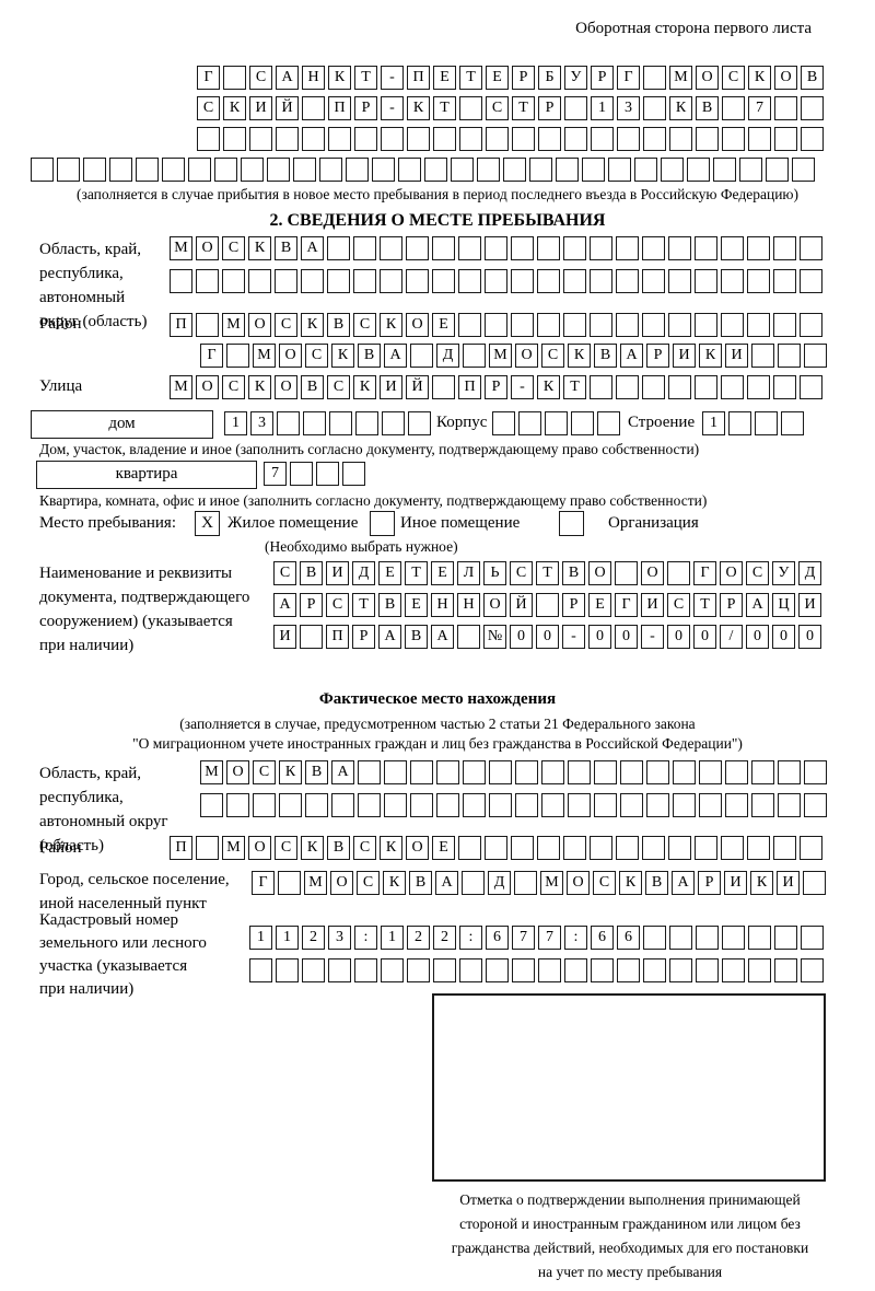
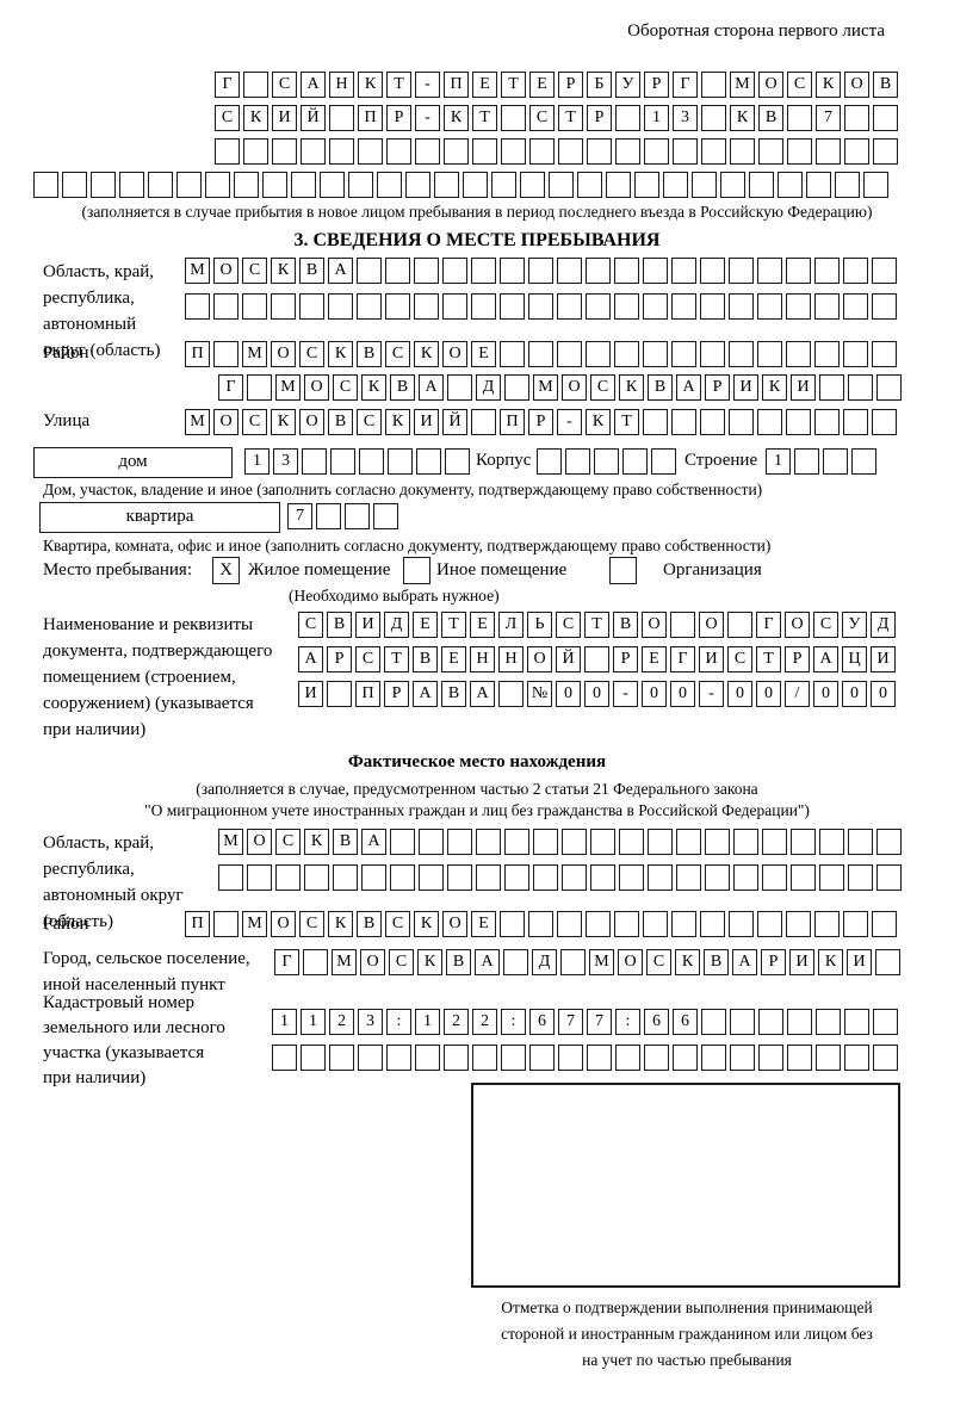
  Оборотная сторона первого листа
  Г С А Н К Т - П Е Т Е Р Б У Р Г М О С К О В
  С К И Й П Р - К Т С Т Р 1 3 К В 7
- (заполняется в случае прибытия в новое место пребывания в период последнего въезда в Российскую Федерацию)
+ (заполняется в случае прибытия в новое лицом пребывания в период последнего въезда в Российскую Федерацию)
- 2. СВЕДЕНИЯ О МЕСТЕ ПРЕБЫВАНИЯ
+ 3. СВЕДЕНИЯ О МЕСТЕ ПРЕБЫВАНИЯ
  Область, край,
  республика,
  автономный
  округ (область)
  М О С К В А
  Район
  П М О С К В С К О Е
  Г М О С К В А Д М О С К В А Р И К И
  Улица
  М О С К О В С К И Й П Р - К Т
  дом
  1 3
  Корпус
  Строение
  1
  Дом, участок, владение и иное (заполнить согласно документу, подтверждающему право собственности)
  квартира
  7
  Квартира, комната, офис и иное (заполнить согласно документу, подтверждающему право собственности)
  Место пребывания:
  X
  Жилое помещение
  Иное помещение
  Организация
  (Необходимо выбрать нужное)
  Наименование и реквизиты
  документа, подтверждающего
+ помещением (строением,
  сооружением) (указывается
  при наличии)
  С В И Д Е Т Е Л Ь С Т В О О Г О С У Д
  А Р С Т В Е Н Н О Й Р Е Г И С Т Р А Ц И
  И П Р А В А № 0 0 - 0 0 - 0 0 / 0 0 0
  Фактическое место нахождения
  (заполняется в случае, предусмотренном частью 2 статьи 21 Федерального закона
  "О миграционном учете иностранных граждан и лиц без гражданства в Российской Федерации")
  Область, край,
  республика,
  автономный округ
  (область)
  М О С К В А
  Район
  П М О С К В С К О Е
  Город, сельское поселение,
  иной населенный пункт
  Г М О С К В А Д М О С К В А Р И К И
  Кадастровый номер
  земельного или лесного
  участка (указывается
  при наличии)
  1 1 2 3 : 1 2 2 : 6 7 7 : 6 6
  Отметка о подтверждении выполнения принимающей
  стороной и иностранным гражданином или лицом без
- гражданства действий, необходимых для его постановки
- на учет по месту пребывания
+ на учет по частью пребывания
